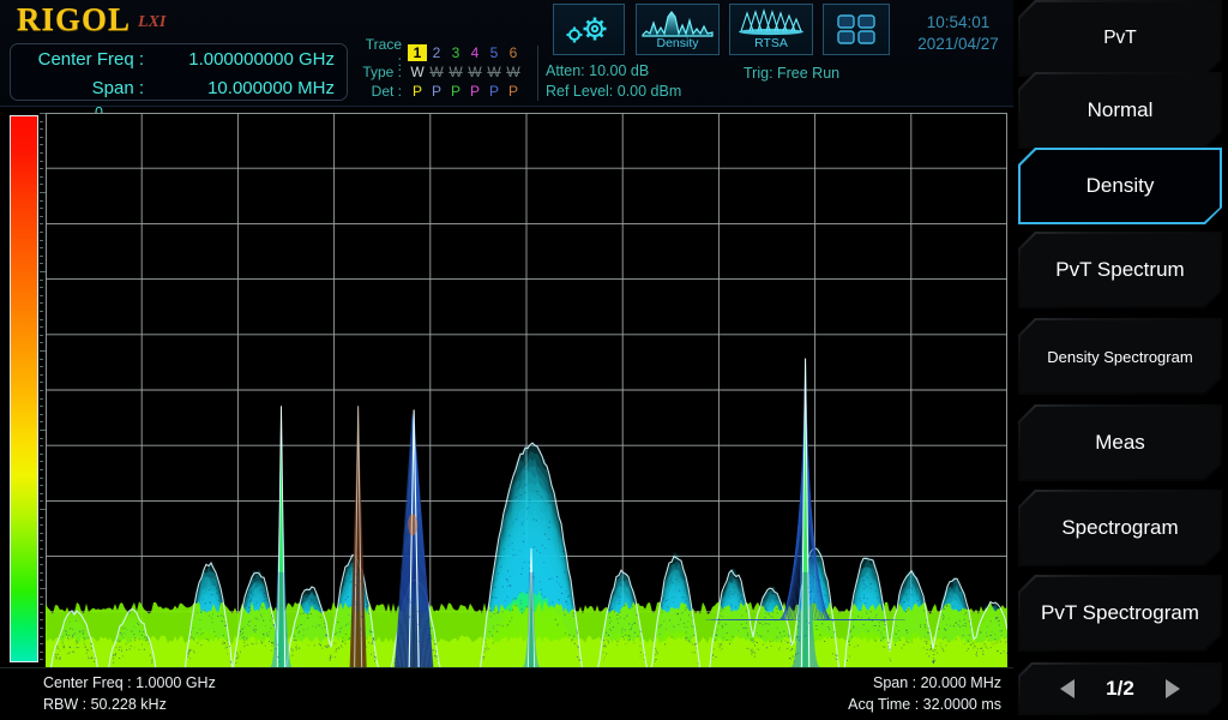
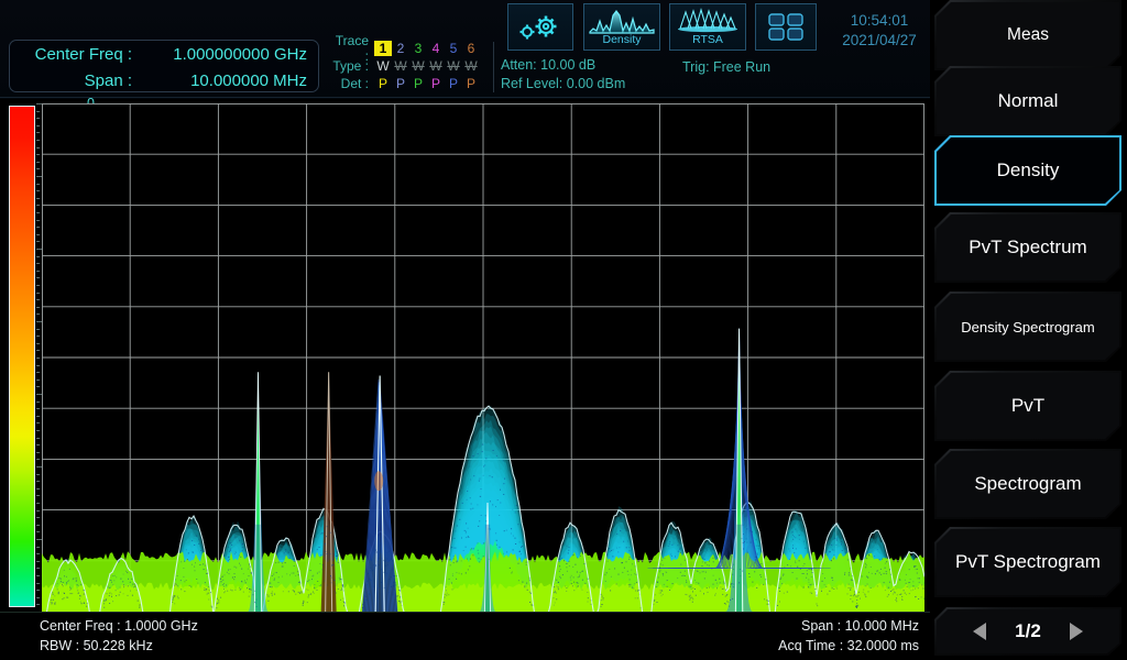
- RIGOL
- LXI
  Center Freq :
  1.000000000 GHz
  Span :
  10.000000 MHz
  Trace :
  1
  2
  3
  4
  5
  6
  Type :
  W
  W
  W
  W
  W
  W
  Det :
  P
  P
  P
  P
  P
  P
  Atten: 10.00 dB
  Ref Level: 0.00 dBm
  Trig: Free Run
  Density
  RTSA
  10:54:01
  2021/04/27
  Center Freq : 1.0000 GHz
  RBW : 50.228 kHz
- Span : 20.000 MHz
+ Span : 10.000 MHz
  Acq Time : 32.0000 ms
- PvT
+ Meas
  Normal
  Density
  PvT Spectrum
  Density Spectrogram
- Meas
+ PvT
  Spectrogram
  PvT Spectrogram
  1/2
